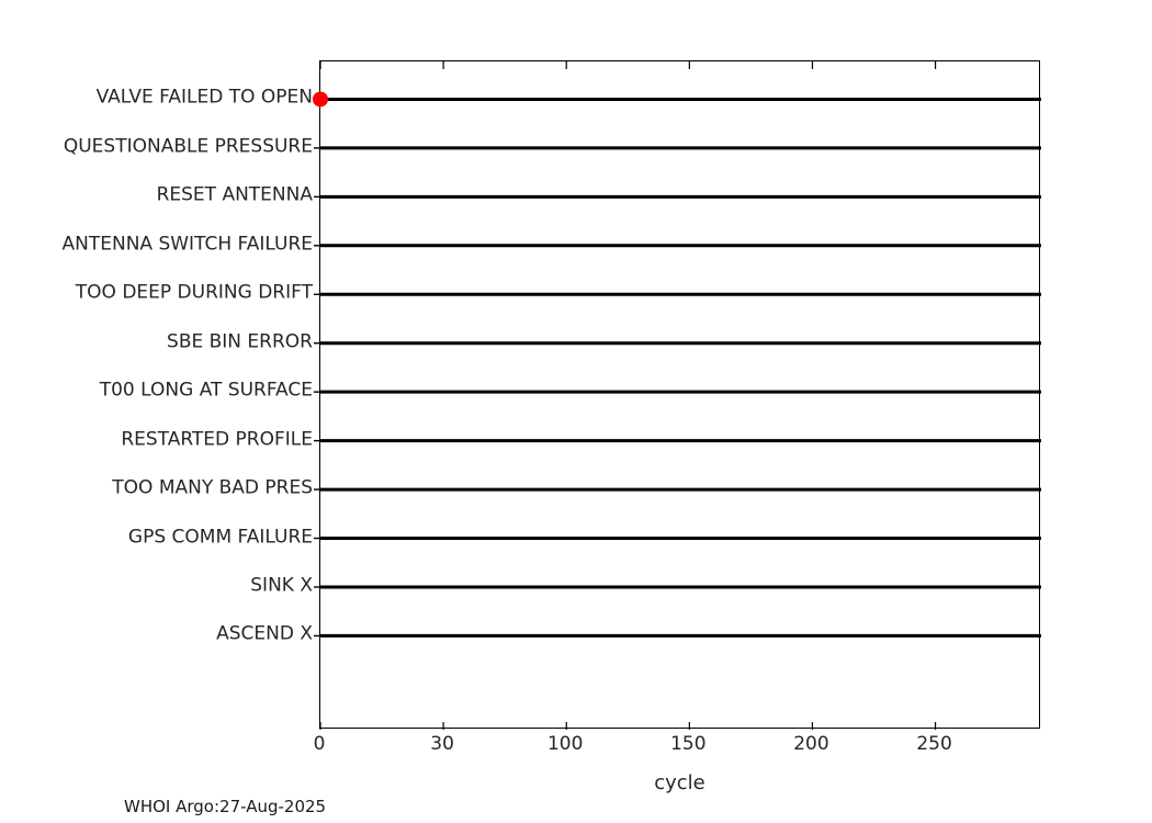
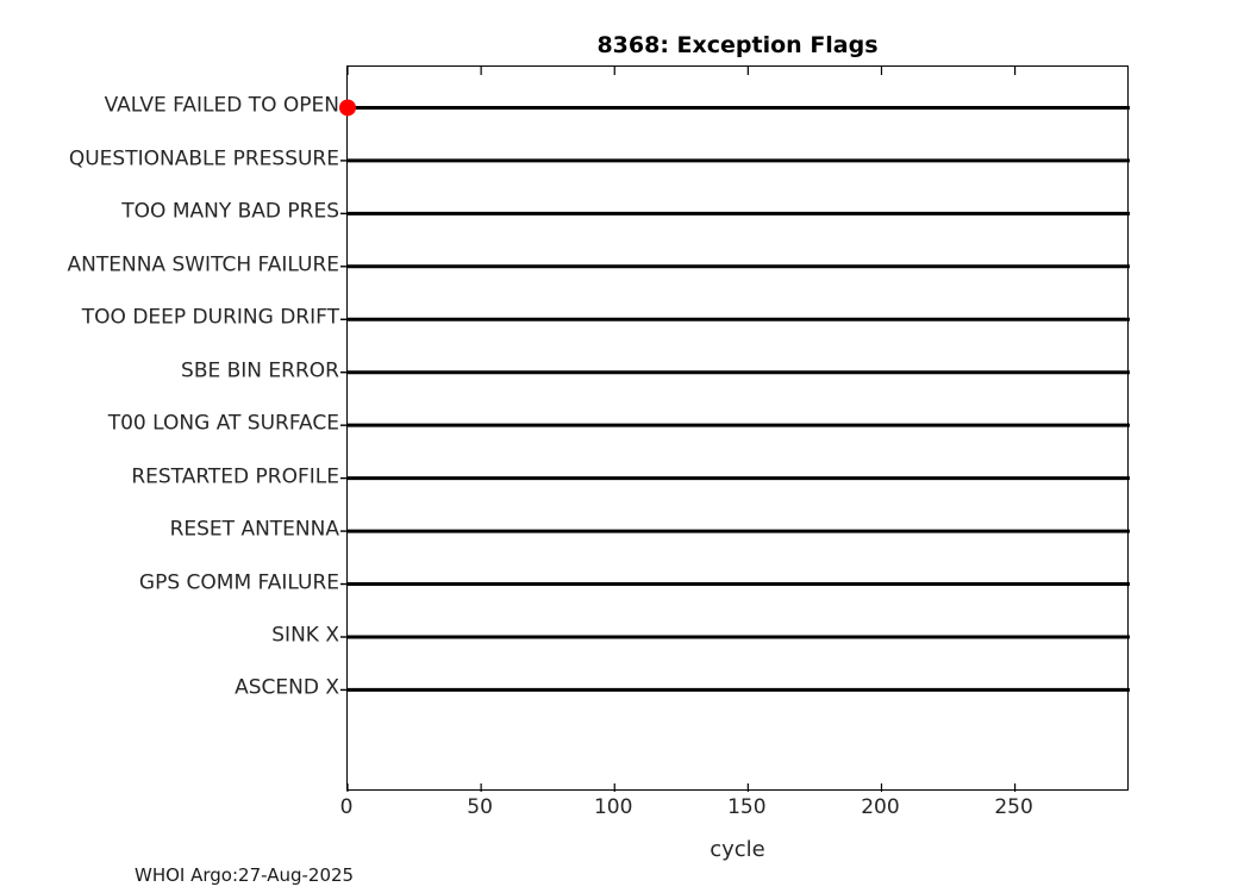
+ 8368: Exception Flags
  VALVE FAILED TO OPEN
  QUESTIONABLE PRESSURE
- RESET ANTENNA
+ TOO MANY BAD PRES
  ANTENNA SWITCH FAILURE
  TOO DEEP DURING DRIFT
  SBE BIN ERROR
  T00 LONG AT SURFACE
  RESTARTED PROFILE
- TOO MANY BAD PRES
+ RESET ANTENNA
  GPS COMM FAILURE
  SINK X
  ASCEND X
  0
- 30
+ 50
  100
  150
  200
  250
  cycle
  WHOI Argo:27-Aug-2025
